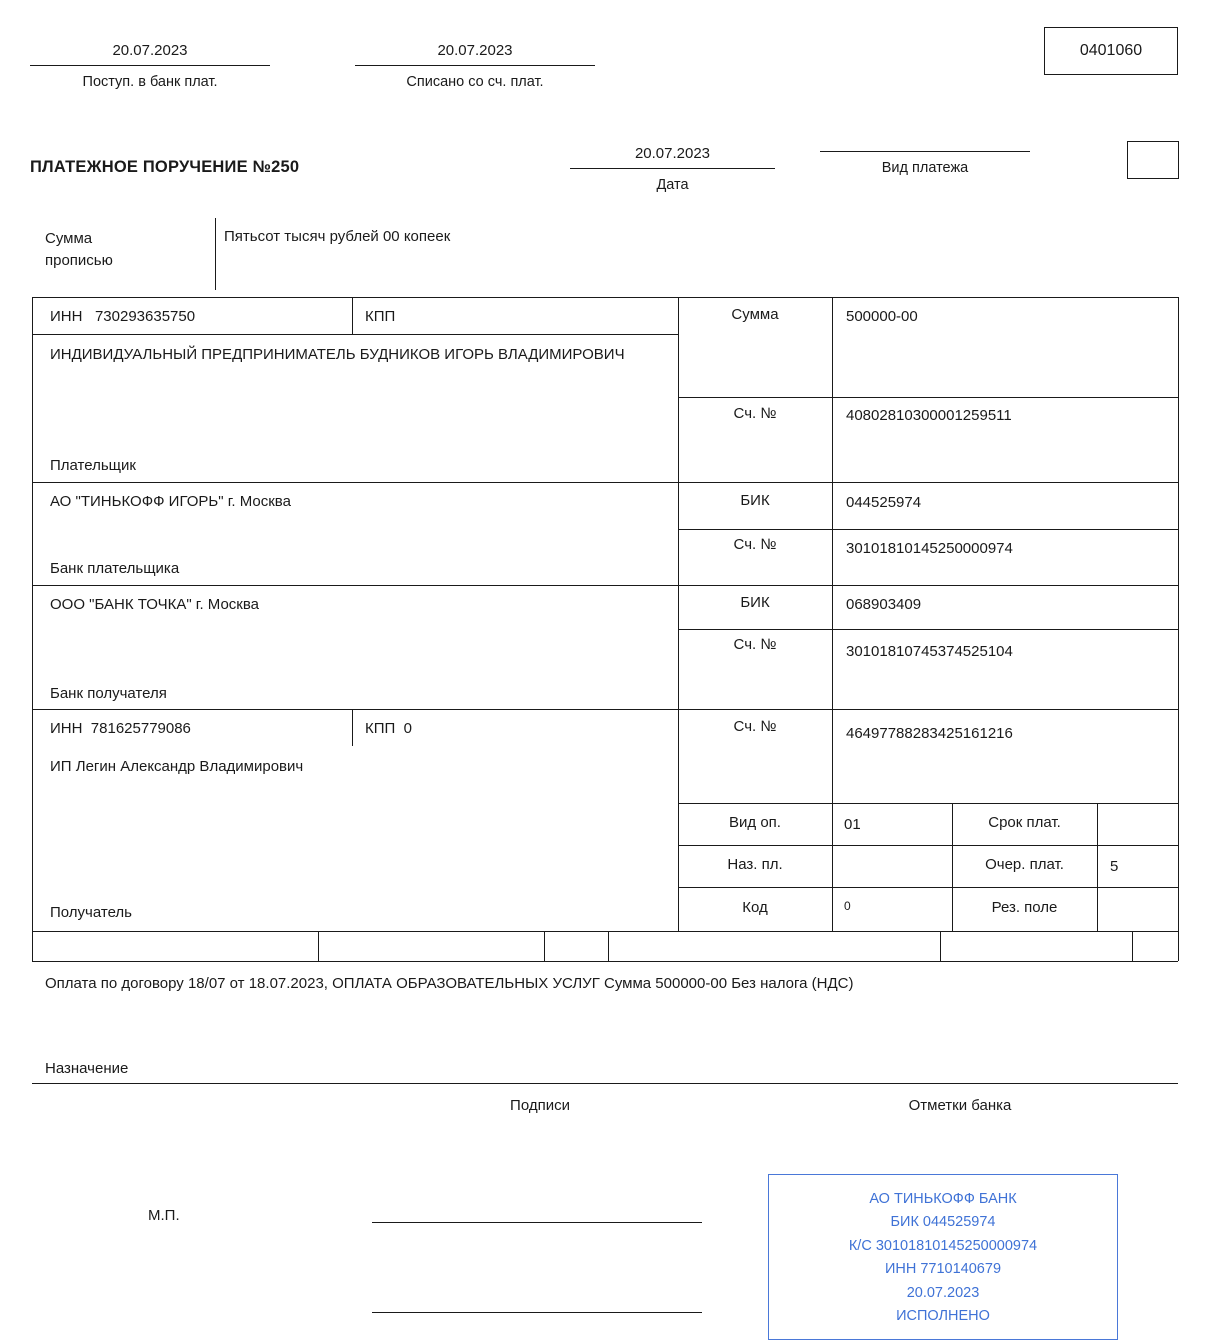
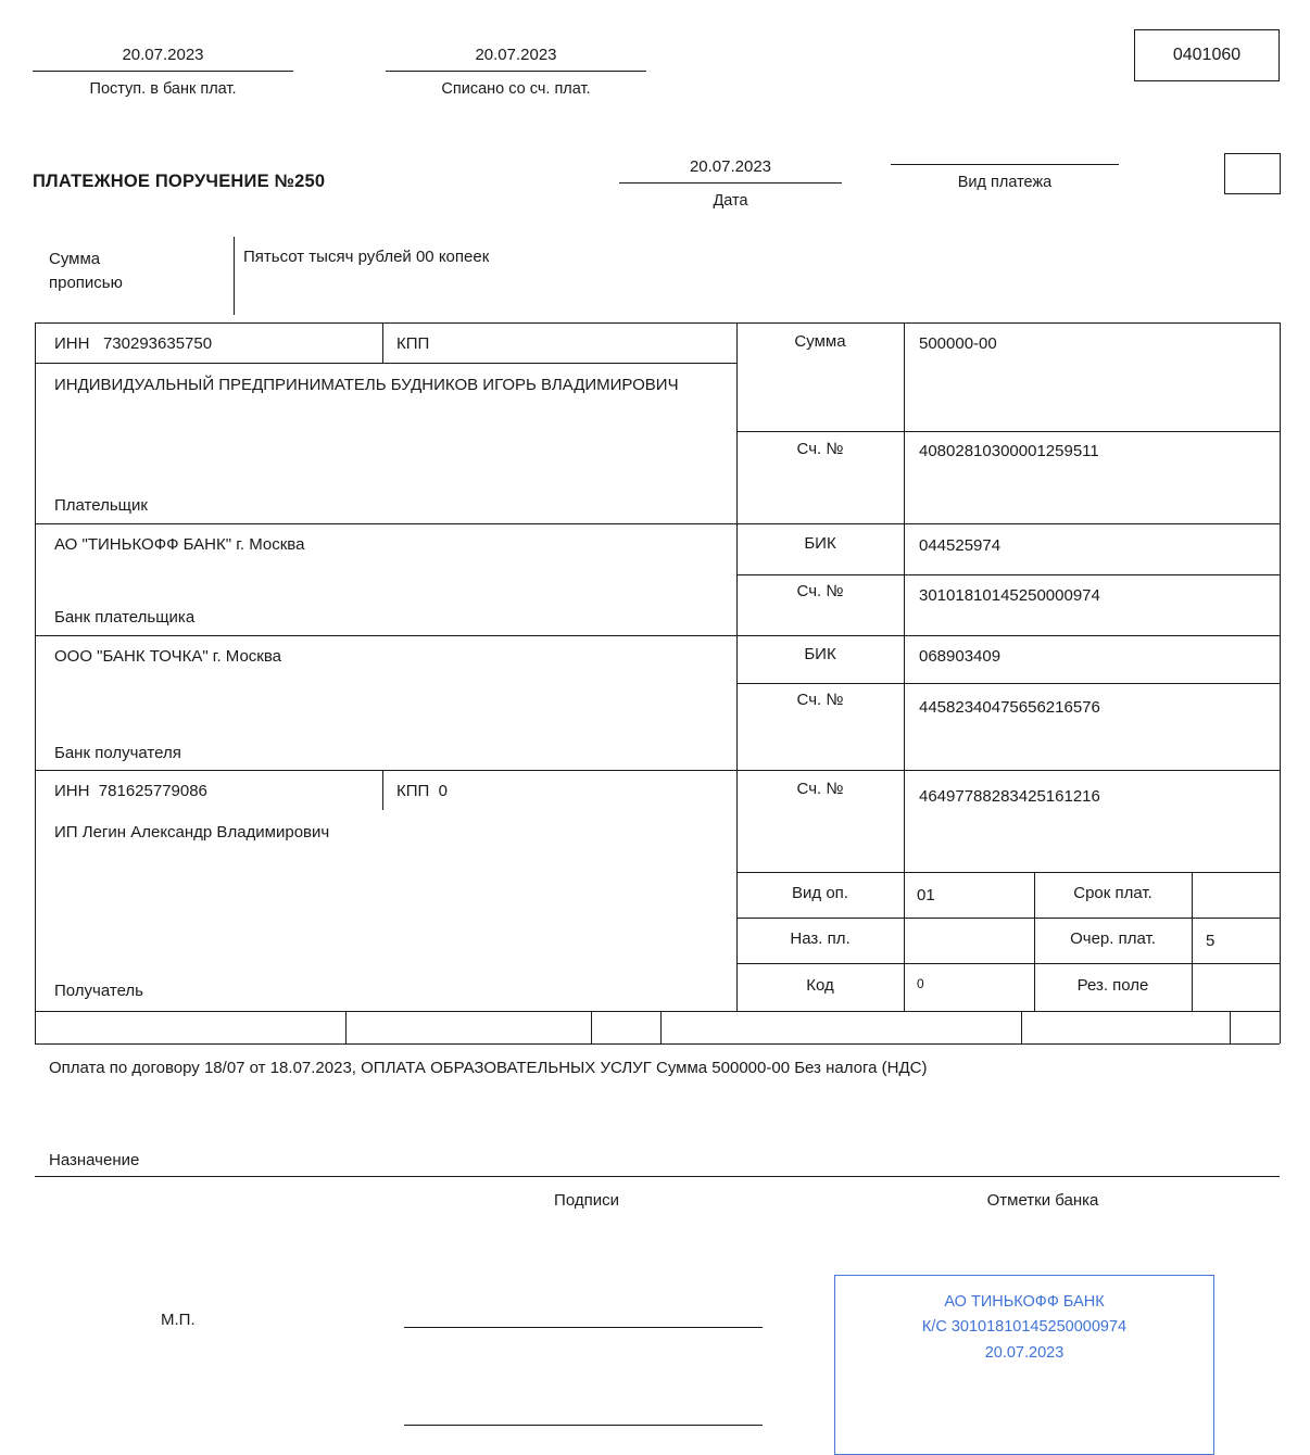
  20.07.2023
  Поступ. в банк плат.
  20.07.2023
  Списано со сч. плат.
  0401060
  ПЛАТЕЖНОЕ ПОРУЧЕНИЕ №250
  20.07.2023
  Дата
  Вид платежа
  Сумма
  прописью
  Пятьсот тысяч рублей 00 копеек
  ИНН 730293635750
  КПП
  ИНДИВИДУАЛЬНЫЙ ПРЕДПРИНИМАТЕЛЬ БУДНИКОВ ИГОРЬ ВЛАДИМИРОВИЧ
  Плательщик
  Сумма
  500000-00
  Сч. №
  40802810300001259511
- АО "ТИНЬКОФФ ИГОРЬ" г. Москва
+ АО "ТИНЬКОФФ БАНК" г. Москва
  Банк плательщика
  БИК
  044525974
  Сч. №
  30101810145250000974
  ООО "БАНК ТОЧКА" г. Москва
  Банк получателя
  БИК
  068903409
  Сч. №
- 30101810745374525104
+ 44582340475656216576
  ИНН 781625779086
  КПП 0
  ИП Легин Александр Владимирович
  Получатель
  Сч. №
  46497788283425161216
  Вид оп.
  01
  Срок плат.
  Наз. пл.
  Очер. плат.
  5
  Код
  0
  Рез. поле
  Оплата по договору 18/07 от 18.07.2023, ОПЛАТА ОБРАЗОВАТЕЛЬНЫХ УСЛУГ Сумма 500000-00 Без налога (НДС)
  Назначение
  Подписи
  Отметки банка
  М.П.
  АО ТИНЬКОФФ БАНК
- БИК 044525974
  К/С 30101810145250000974
- ИНН 7710140679
  20.07.2023
- ИСПОЛНЕНО
